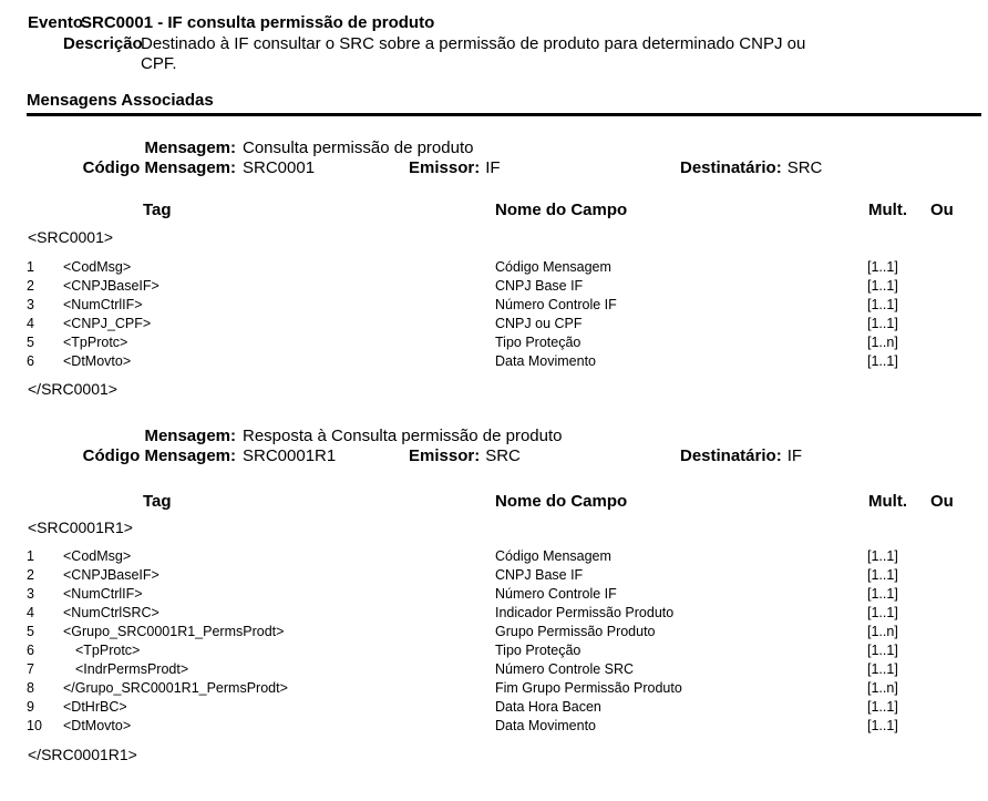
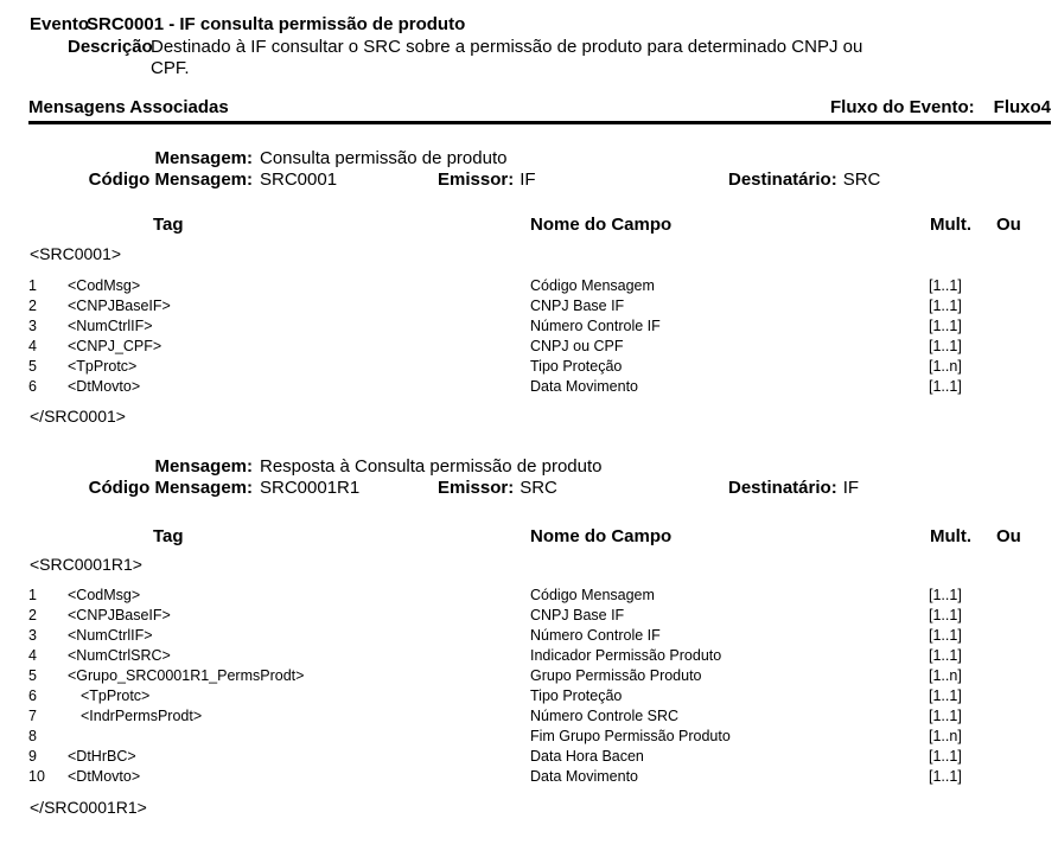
  Evento
  SRC0001 - IF consulta permissão de produto
  Descrição
  Destinado à IF consultar o SRC sobre a permissão de produto para determinado CNPJ ou
  CPF.
  Mensagens Associadas
+ Fluxo do Evento: Fluxo4
  Mensagem:
  Consulta permissão de produto
  Código Mensagem:
  SRC0001
  Emissor: IF
  Destinatário: SRC
  Tag
  Nome do Campo
  Mult.
  Ou
  <SRC0001>
  1
  <CodMsg>
  Código Mensagem
  [1..1]
  2
  <CNPJBaseIF>
  CNPJ Base IF
  [1..1]
  3
  <NumCtrlIF>
  Número Controle IF
  [1..1]
  4
  <CNPJ_CPF>
  CNPJ ou CPF
  [1..1]
  5
  <TpProtc>
  Tipo Proteção
  [1..n]
  6
  <DtMovto>
  Data Movimento
  [1..1]
  </SRC0001>
  Mensagem:
  Resposta à Consulta permissão de produto
  Código Mensagem:
  SRC0001R1
  Emissor: SRC
  Destinatário: IF
  Tag
  Nome do Campo
  Mult.
  Ou
  <SRC0001R1>
  1
  <CodMsg>
  Código Mensagem
  [1..1]
  2
  <CNPJBaseIF>
  CNPJ Base IF
  [1..1]
  3
  <NumCtrlIF>
  Número Controle IF
  [1..1]
  4
  <NumCtrlSRC>
  Indicador Permissão Produto
  [1..1]
  5
  <Grupo_SRC0001R1_PermsProdt>
  Grupo Permissão Produto
  [1..n]
  6
  <TpProtc>
  Tipo Proteção
  [1..1]
  7
  <IndrPermsProdt>
  Número Controle SRC
  [1..1]
  8
- </Grupo_SRC0001R1_PermsProdt>
  Fim Grupo Permissão Produto
  [1..n]
  9
  <DtHrBC>
  Data Hora Bacen
  [1..1]
  10
  <DtMovto>
  Data Movimento
  [1..1]
  </SRC0001R1>
